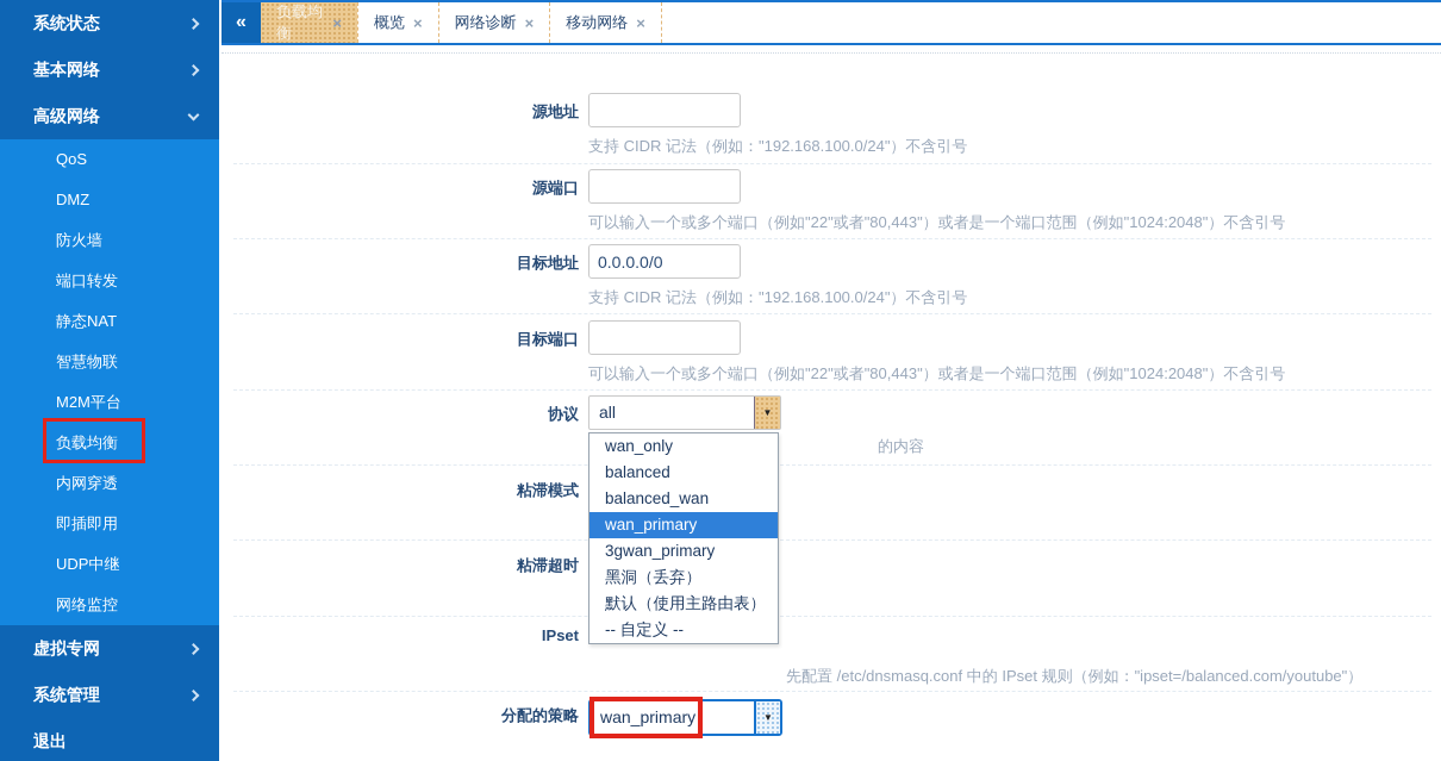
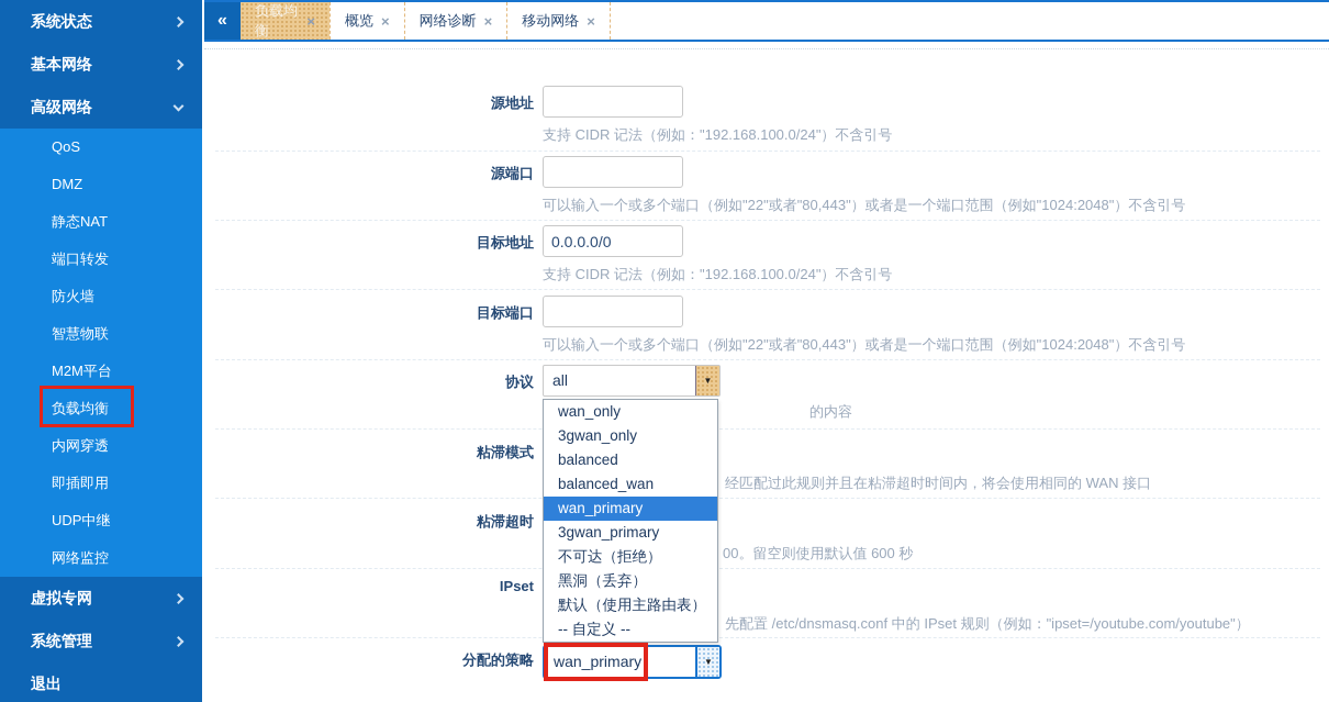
  系统状态
  基本网络
  高级网络
  QoS
  DMZ
- 防火墙
+ 静态NAT
  端口转发
- 静态NAT
+ 防火墙
  智慧物联
  M2M平台
  负载均衡
  内网穿透
  即插即用
  UDP中继
  网络监控
  虚拟专网
  系统管理
  退出
  «
  负载均衡
  ×
  概览
  ×
  网络诊断
  ×
  移动网络
  ×
  源地址
  支持 CIDR 记法（例如："192.168.100.0/24"）不含引号
  源端口
  可以输入一个或多个端口（例如"22"或者"80,443"）或者是一个端口范围（例如"1024:2048"）不含引号
  目标地址
  0.0.0.0/0
  支持 CIDR 记法（例如："192.168.100.0/24"）不含引号
  目标端口
  可以输入一个或多个端口（例如"22"或者"80,443"）或者是一个端口范围（例如"1024:2048"）不含引号
  协议
  all
  ▼
  的内容
  粘滞模式
+ 经匹配过此规则并且在粘滞超时时间内，将会使用相同的 WAN 接口
  粘滞超时
+ 00。留空则使用默认值 600 秒
  IPset
- 先配置 /etc/dnsmasq.conf 中的 IPset 规则（例如："ipset=/balanced.com/youtube"）
+ 先配置 /etc/dnsmasq.conf 中的 IPset 规则（例如："ipset=/youtube.com/youtube"）
  wan_only
+ 3gwan_only
  balanced
  balanced_wan
  wan_primary
  3gwan_primary
+ 不可达（拒绝）
  黑洞（丢弃）
  默认（使用主路由表）
  -- 自定义 --
  分配的策略
  wan_primary
  ▼
